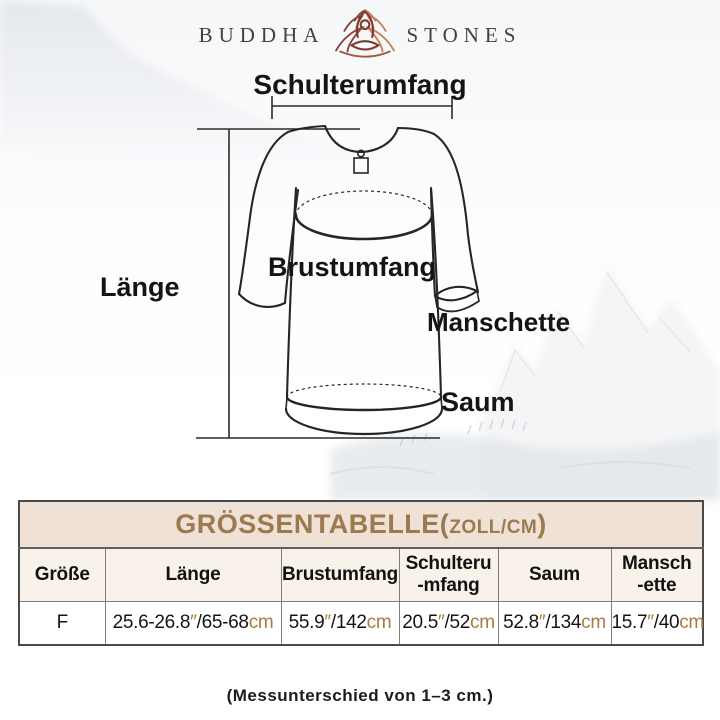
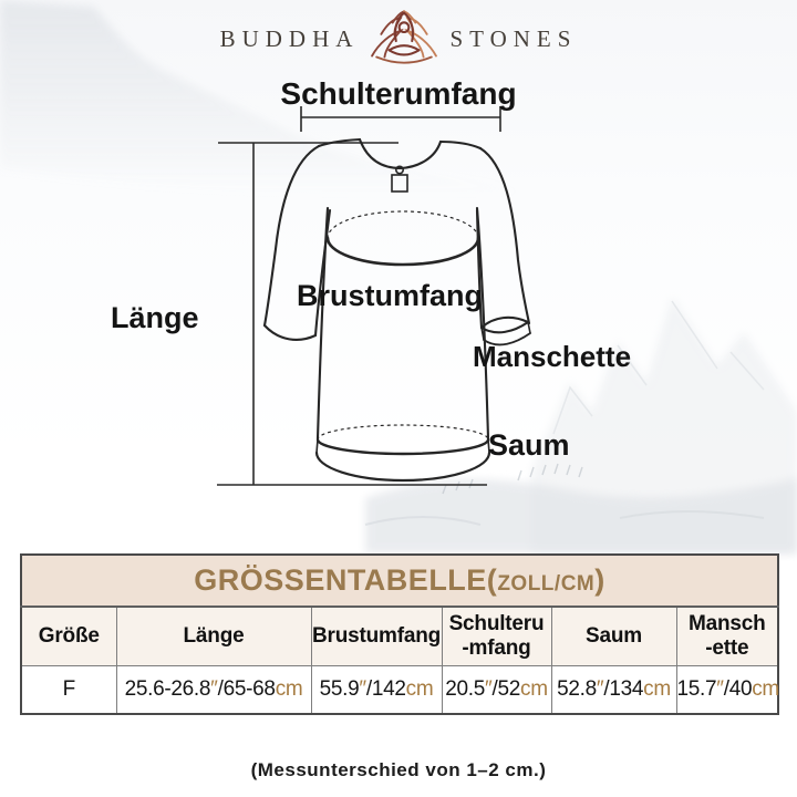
  BUDDHA
  STONES
  Schulterumfang
  Länge
  Brustumfang
  Manschette
  Saum
  GRÖSSENTABELLE(ZOLL/CM)
  Größe	Länge	Brustumfang	Schulteru-mfang	Saum	Mansch-ette
  F	25.6-26.8″/65-68cm	55.9″/142cm	20.5″/52cm	52.8″/134cm	15.7″/40cm
- (Messunterschied von 1–3 cm.)
+ (Messunterschied von 1–2 cm.)
